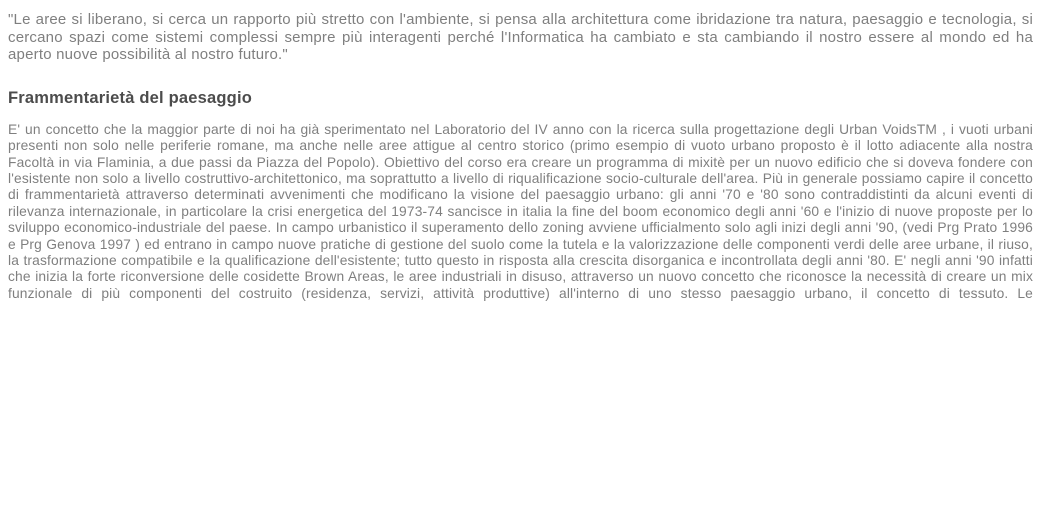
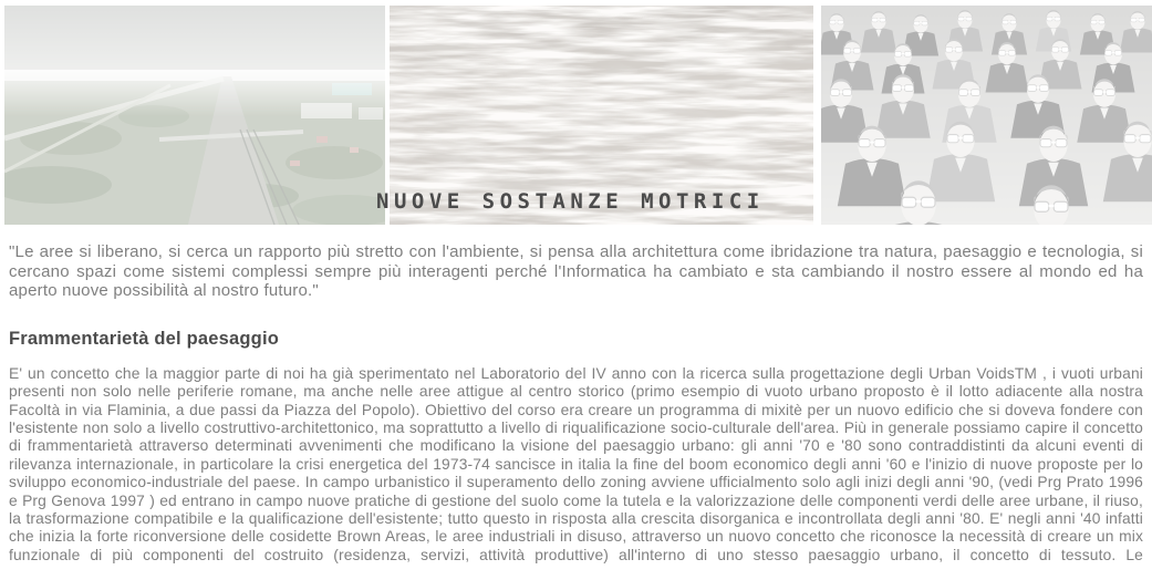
+ NUOVE SOSTANZE MOTRICI
  "Le aree si liberano, si cerca un rapporto più stretto con l'ambiente, si pensa alla architettura come ibridazione tra natura, paesaggio e tecnologia, si cercano spazi come sistemi complessi sempre più interagenti perché l'Informatica ha cambiato e sta cambiando il nostro essere al mondo ed ha aperto nuove possibilità al nostro futuro."
  Frammentarietà del paesaggio
- E' un concetto che la maggior parte di noi ha già sperimentato nel Laboratorio del IV anno con la ricerca sulla progettazione degli Urban VoidsTM , i vuoti urbani presenti non solo nelle periferie romane, ma anche nelle aree attigue al centro storico (primo esempio di vuoto urbano proposto è il lotto adiacente alla nostra Facoltà in via Flaminia, a due passi da Piazza del Popolo). Obiettivo del corso era creare un programma di mixitè per un nuovo edificio che si doveva fondere con l'esistente non solo a livello costruttivo-architettonico, ma soprattutto a livello di riqualificazione socio-culturale dell'area. Più in generale possiamo capire il concetto di frammentarietà attraverso determinati avvenimenti che modificano la visione del paesaggio urbano: gli anni '70 e '80 sono contraddistinti da alcuni eventi di rilevanza internazionale, in particolare la crisi energetica del 1973-74 sancisce in italia la fine del boom economico degli anni '60 e l'inizio di nuove proposte per lo sviluppo economico-industriale del paese. In campo urbanistico il superamento dello zoning avviene ufficialmento solo agli inizi degli anni '90, (vedi Prg Prato 1996 e Prg Genova 1997 ) ed entrano in campo nuove pratiche di gestione del suolo come la tutela e la valorizzazione delle componenti verdi delle aree urbane, il riuso, la trasformazione compatibile e la qualificazione dell'esistente; tutto questo in risposta alla crescita disorganica e incontrollata degli anni '80. E' negli anni '90 infatti che inizia la forte riconversione delle cosidette Brown Areas, le aree industriali in disuso, attraverso un nuovo concetto che riconosce la necessità di creare un mix funzionale di più componenti del costruito (residenza, servizi, attività produttive) all'interno di uno stesso paesaggio urbano, il concetto di tessuto. Le
+ E' un concetto che la maggior parte di noi ha già sperimentato nel Laboratorio del IV anno con la ricerca sulla progettazione degli Urban VoidsTM , i vuoti urbani presenti non solo nelle periferie romane, ma anche nelle aree attigue al centro storico (primo esempio di vuoto urbano proposto è il lotto adiacente alla nostra Facoltà in via Flaminia, a due passi da Piazza del Popolo). Obiettivo del corso era creare un programma di mixitè per un nuovo edificio che si doveva fondere con l'esistente non solo a livello costruttivo-architettonico, ma soprattutto a livello di riqualificazione socio-culturale dell'area. Più in generale possiamo capire il concetto di frammentarietà attraverso determinati avvenimenti che modificano la visione del paesaggio urbano: gli anni '70 e '80 sono contraddistinti da alcuni eventi di rilevanza internazionale, in particolare la crisi energetica del 1973-74 sancisce in italia la fine del boom economico degli anni '60 e l'inizio di nuove proposte per lo sviluppo economico-industriale del paese. In campo urbanistico il superamento dello zoning avviene ufficialmento solo agli inizi degli anni '90, (vedi Prg Prato 1996 e Prg Genova 1997 ) ed entrano in campo nuove pratiche di gestione del suolo come la tutela e la valorizzazione delle componenti verdi delle aree urbane, il riuso, la trasformazione compatibile e la qualificazione dell'esistente; tutto questo in risposta alla crescita disorganica e incontrollata degli anni '80. E' negli anni '40 infatti che inizia la forte riconversione delle cosidette Brown Areas, le aree industriali in disuso, attraverso un nuovo concetto che riconosce la necessità di creare un mix funzionale di più componenti del costruito (residenza, servizi, attività produttive) all'interno di uno stesso paesaggio urbano, il concetto di tessuto. Le
